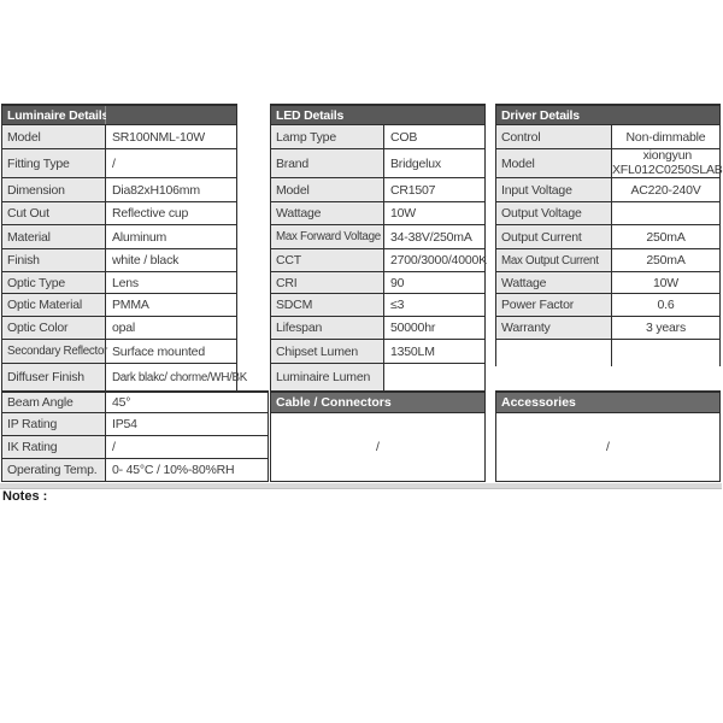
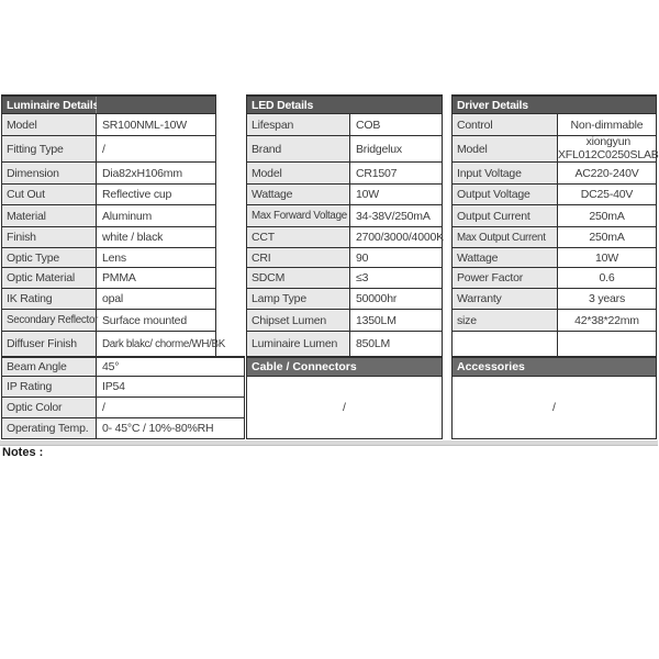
  Luminaire Detail
  Model
  SR100NML-10W
  Fitting Type
  /
  Dimension
  Dia82xH106mm
  Cut Out
  Reflective cup
  Material
  Aluminum
  Finish
  white / black
  Optic Type
  Lens
  Optic Material
  PMMA
- Optic Color
+ IK Rating
  opal
  Secondary Reflector
  Surface mounted
  Diffuser Finish
  Dark blakc/ chorme/WH/BK
  Beam Angle
  45°
  IP Rating
  IP54
- IK Rating
+ Optic Color
  /
  Operating Temp.
  0- 45°C / 10%-80%RH
  LED Details
- Lamp Type
+ Lifespan
  COB
  Brand
  Bridgelux
  Model
  CR1507
  Wattage
  10W
  Max Forward Voltage
  34-38V/250mA
  CCT
  2700/3000/4000K
  CRI
  90
  SDCM
  ≤3
- Lifespan
+ Lamp Type
  50000hr
  Chipset Lumen
  1350LM
  Luminaire Lumen
+ 850LM
  Cable / Connectors
  /
  Driver Details
  Control
  Non-dimmable
  Model
  xiongyun XFL012C0250SLAB
  Input Voltage
  AC220-240V
  Output Voltage
+ DC25-40V
  Output Current
  250mA
  Max Output Current
  250mA
  Wattage
  10W
  Power Factor
  0.6
  Warranty
  3 years
+ size
+ 42*38*22mm
  Accessories
  /
  Notes :
